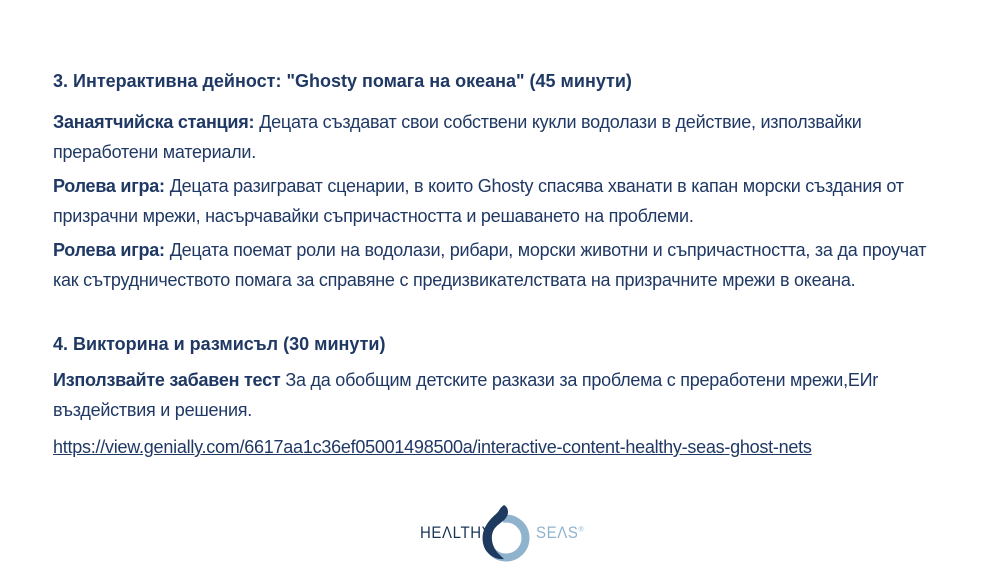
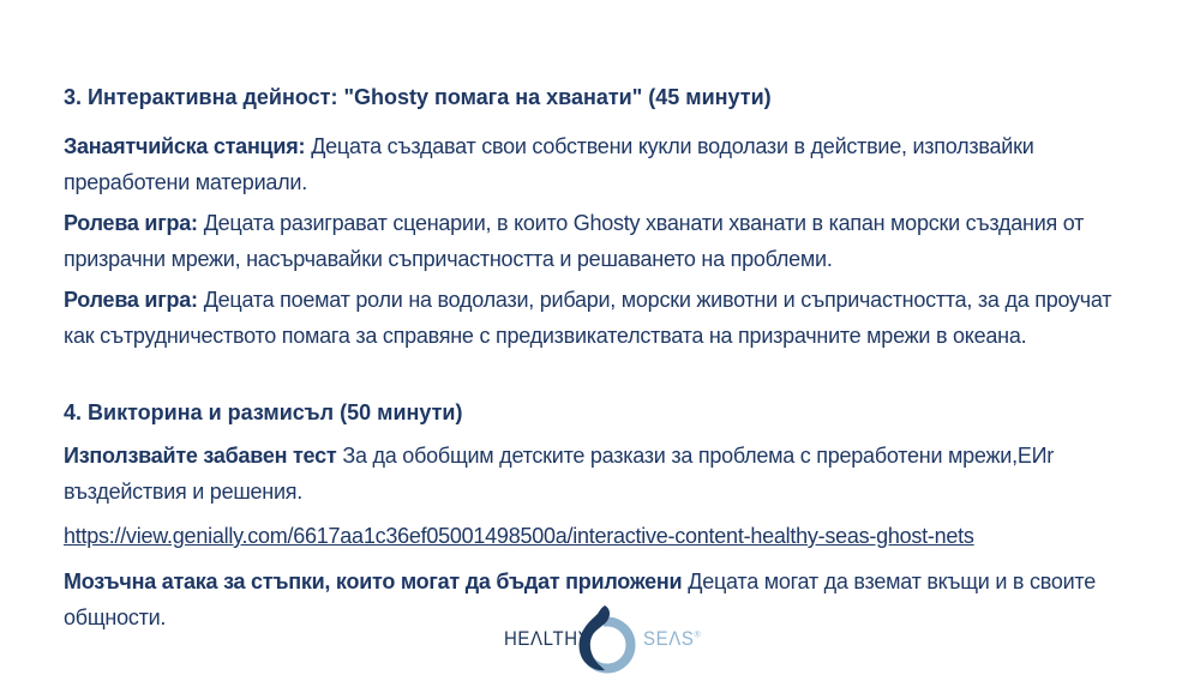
- 3. Интерактивна дейност: "Ghosty помага на океана" (45 минути)
+ 3. Интерактивна дейност: "Ghosty помага на хванати" (45 минути)
  Занаятчийска станция: Децата създават свои собствени кукли водолази в действие, използвайки преработени материали.
- Ролева игра: Децата разиграват сценарии, в които Ghosty спасява хванати в капан морски създания от призрачни мрежи, насърчавайки съпричастността и решаването на проблеми.
+ Ролева игра: Децата разиграват сценарии, в които Ghosty хванати хванати в капан морски създания от призрачни мрежи, насърчавайки съпричастността и решаването на проблеми.
  Ролева игра: Децата поемат роли на водолази, рибари, морски животни и съпричастността, за да проучат как сътрудничеството помага за справяне с предизвикателствата на призрачните мрежи в океана.
- 4. Викторина и размисъл (30 минути)
+ 4. Викторина и размисъл (50 минути)
  Използвайте забавен тест За да обобщим детските разкази за проблема с преработени мрежи,ЕИr въздействия и решения.
  https://view.genially.com/6617aa1c36ef05001498500a/interactive-content-healthy-seas-ghost-nets
+ Мозъчна атака за стъпки, които могат да бъдат приложени Децата могат да вземат вкъщи и в своите общности.
  HEΛLTH
  SEΛS
